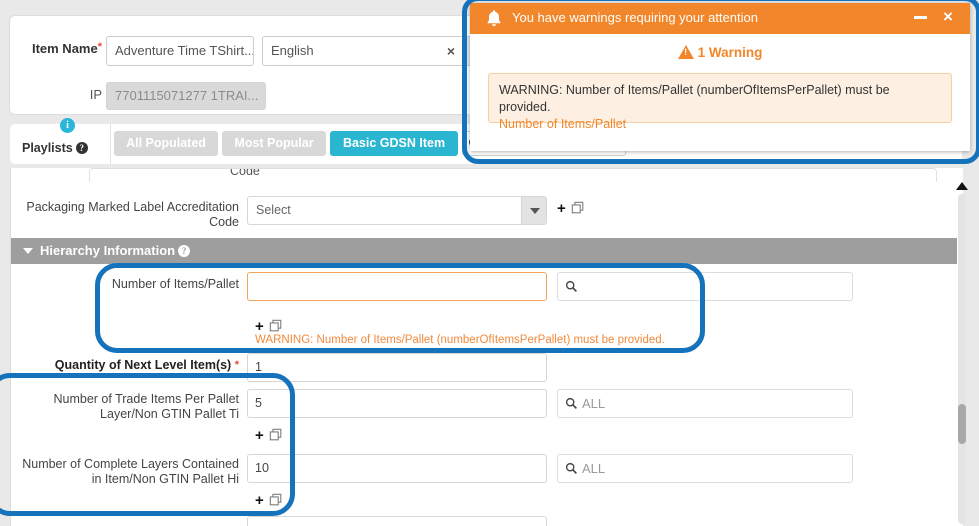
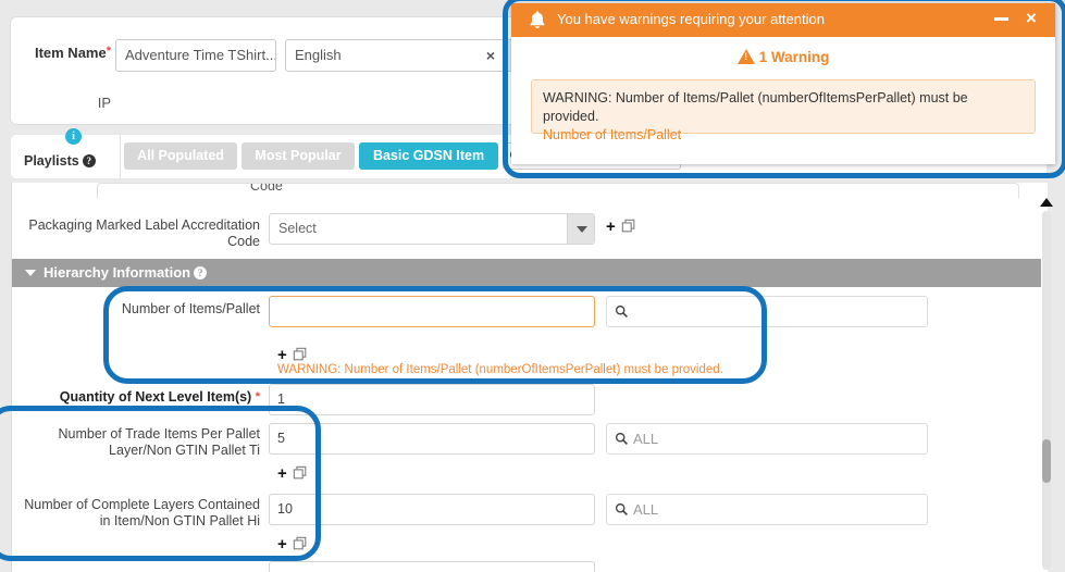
  Item Name*
  Adventure Time TShirt...
  English
  ×
  IP
- 7701115071277 1TRAI...
  i
  Playlists ?
  All Populated
  Most Popular
  Basic GDSN Item
  Code
  Packaging Marked Label Accreditation Code
  Select
  +
  Hierarchy Information ?
  Number of Items/Pallet
  +
  WARNING: Number of Items/Pallet (numberOfItemsPerPallet) must be provided.
  Quantity of Next Level Item(s) *
  1
  Number of Trade Items Per Pallet Layer/Non GTIN Pallet Ti
  5
  ALL
  +
  Number of Complete Layers Contained in Item/Non GTIN Pallet Hi
  10
  ALL
  +
  You have warnings requiring your attention
  ×
  1 Warning
  WARNING: Number of Items/Pallet (numberOfItemsPerPallet) must be provided.
  Number of Items/Pallet
